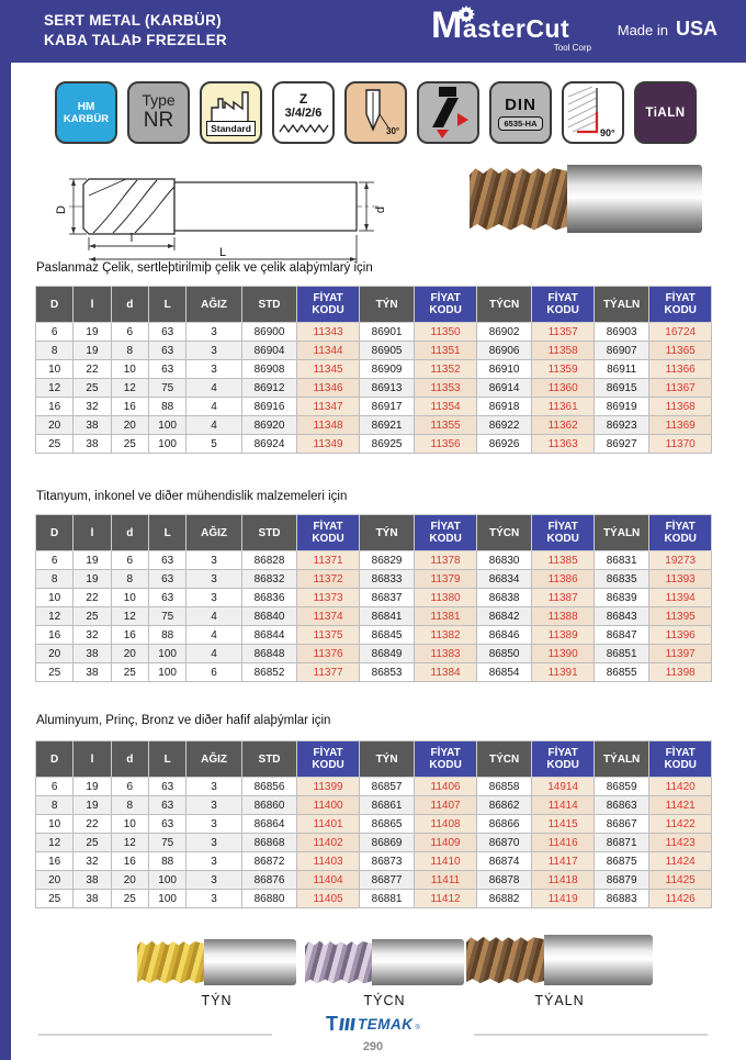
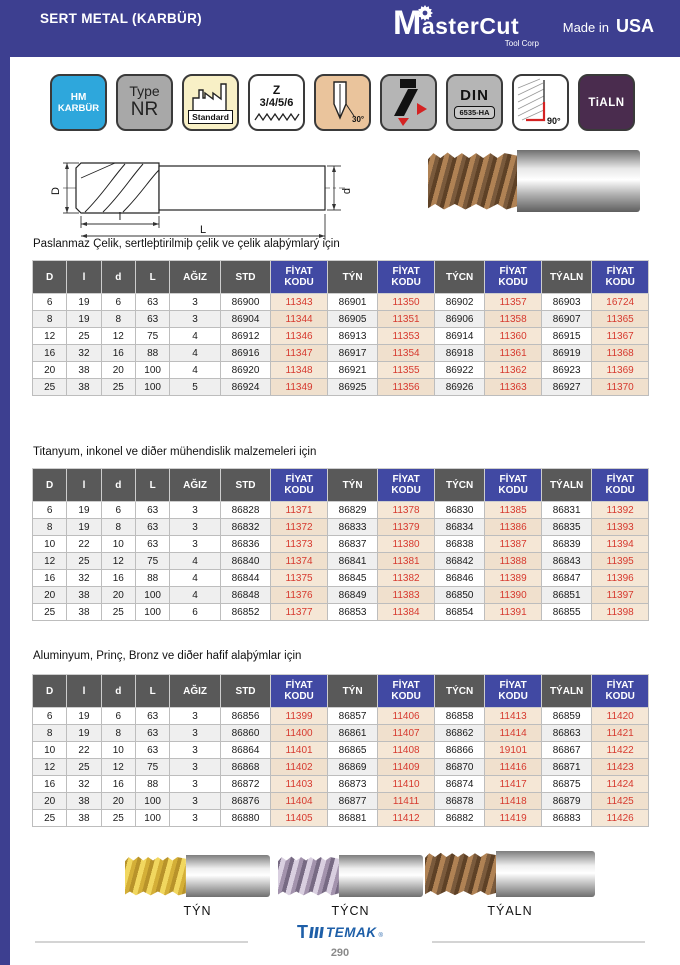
  SERT METAL (KARBÜR)
- KABA TALAÞ FREZELER
  MasterCut
  Tool Corp
  Made in
  USA
  HM
  KARBÜR
  Type
  NR
  Standard
  Z
- 3/4/2/6
+ 3/4/5/6
  30°
  DIN
  6535-HA
  90°
  TiALN
  l
  L
  Paslanmaz Çelik, sertleþtirilmiþ çelik ve çelik alaþýmlarý için
  D	l	d	L	AĞIZ	STD	FİYAT KODU	TÝN	FİYAT KODU	TÝCN	FİYAT KODU	TÝALN	FİYAT KODU
  6	19	6	63	3	86900	11343	86901	11350	86902	11357	86903	16724
  8	19	8	63	3	86904	11344	86905	11351	86906	11358	86907	11365
- 10	22	10	63	3	86908	11345	86909	11352	86910	11359	86911	11366
  12	25	12	75	4	86912	11346	86913	11353	86914	11360	86915	11367
  16	32	16	88	4	86916	11347	86917	11354	86918	11361	86919	11368
  20	38	20	100	4	86920	11348	86921	11355	86922	11362	86923	11369
  25	38	25	100	5	86924	11349	86925	11356	86926	11363	86927	11370
  Titanyum, inkonel ve diðer mühendislik malzemeleri için
  D	l	d	L	AĞIZ	STD	FİYAT KODU	TÝN	FİYAT KODU	TÝCN	FİYAT KODU	TÝALN	FİYAT KODU
- 6	19	6	63	3	86828	11371	86829	11378	86830	11385	86831	19273
+ 6	19	6	63	3	86828	11371	86829	11378	86830	11385	86831	11392
  8	19	8	63	3	86832	11372	86833	11379	86834	11386	86835	11393
  10	22	10	63	3	86836	11373	86837	11380	86838	11387	86839	11394
  12	25	12	75	4	86840	11374	86841	11381	86842	11388	86843	11395
  16	32	16	88	4	86844	11375	86845	11382	86846	11389	86847	11396
  20	38	20	100	4	86848	11376	86849	11383	86850	11390	86851	11397
  25	38	25	100	6	86852	11377	86853	11384	86854	11391	86855	11398
  Aluminyum, Prinç, Bronz ve diðer hafif alaþýmlar için
  D	l	d	L	AĞIZ	STD	FİYAT KODU	TÝN	FİYAT KODU	TÝCN	FİYAT KODU	TÝALN	FİYAT KODU
- 6	19	6	63	3	86856	11399	86857	11406	86858	14914	86859	11420
+ 6	19	6	63	3	86856	11399	86857	11406	86858	11413	86859	11420
  8	19	8	63	3	86860	11400	86861	11407	86862	11414	86863	11421
- 10	22	10	63	3	86864	11401	86865	11408	86866	11415	86867	11422
+ 10	22	10	63	3	86864	11401	86865	11408	86866	19101	86867	11422
  12	25	12	75	3	86868	11402	86869	11409	86870	11416	86871	11423
  16	32	16	88	3	86872	11403	86873	11410	86874	11417	86875	11424
  20	38	20	100	3	86876	11404	86877	11411	86878	11418	86879	11425
  25	38	25	100	3	86880	11405	86881	11412	86882	11419	86883	11426
  TÝN
  TÝCN
  TÝALN
  T
  TEMAK
  290
